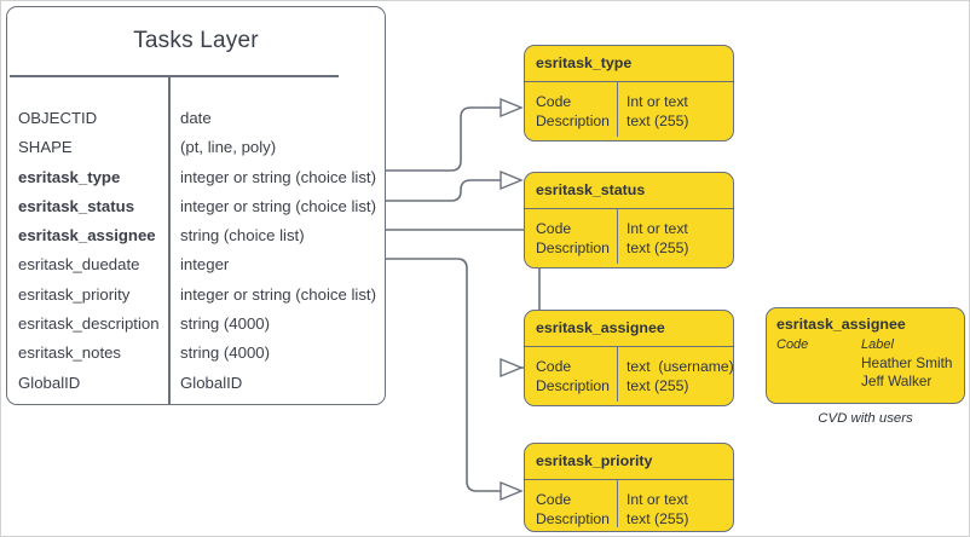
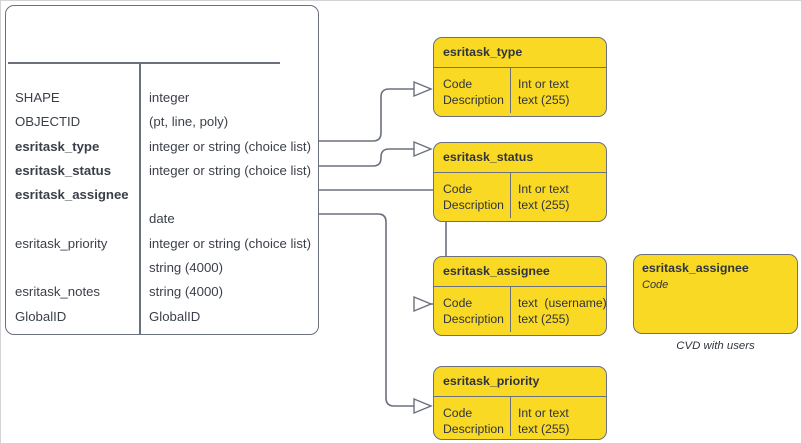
- Tasks Layer
- OBJECTID
+ SHAPE
- date
+ integer
- SHAPE
+ OBJECTID
  (pt, line, poly)
  esritask_type
  integer or string (choice list)
  esritask_status
  integer or string (choice list)
  esritask_assignee
- string (choice list)
- esritask_duedate
- integer
+ date
  esritask_priority
  integer or string (choice list)
- esritask_description
  string (4000)
  esritask_notes
  string (4000)
  GlobalID
  GlobalID
  esritask_type
  Code
  Description
  Int or text
  text (255)
  esritask_status
  Code
  Description
  Int or text
  text (255)
  esritask_assignee
  Code
  Description
  text (username)
  text (255)
  esritask_priority
  Code
  Description
  Int or text
  text (255)
  esritask_assignee
  Code
- Label
- Heather Smith
- Jeff Walker
  CVD with users
